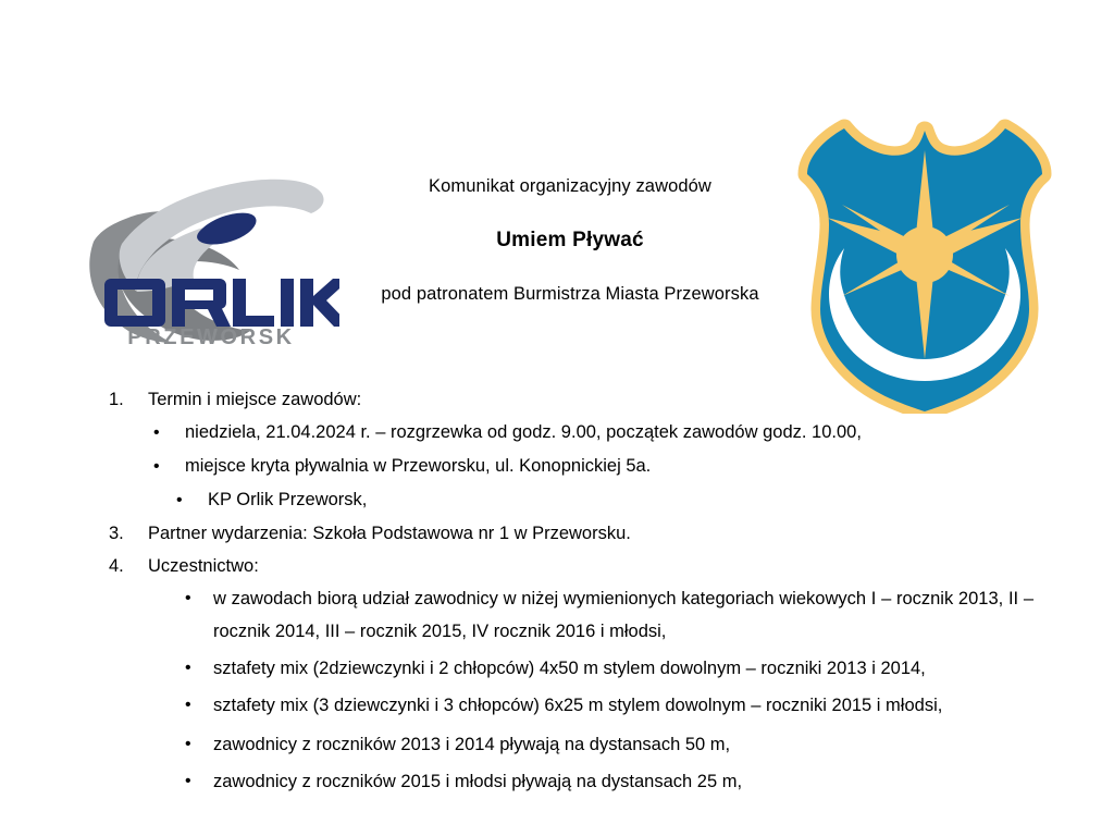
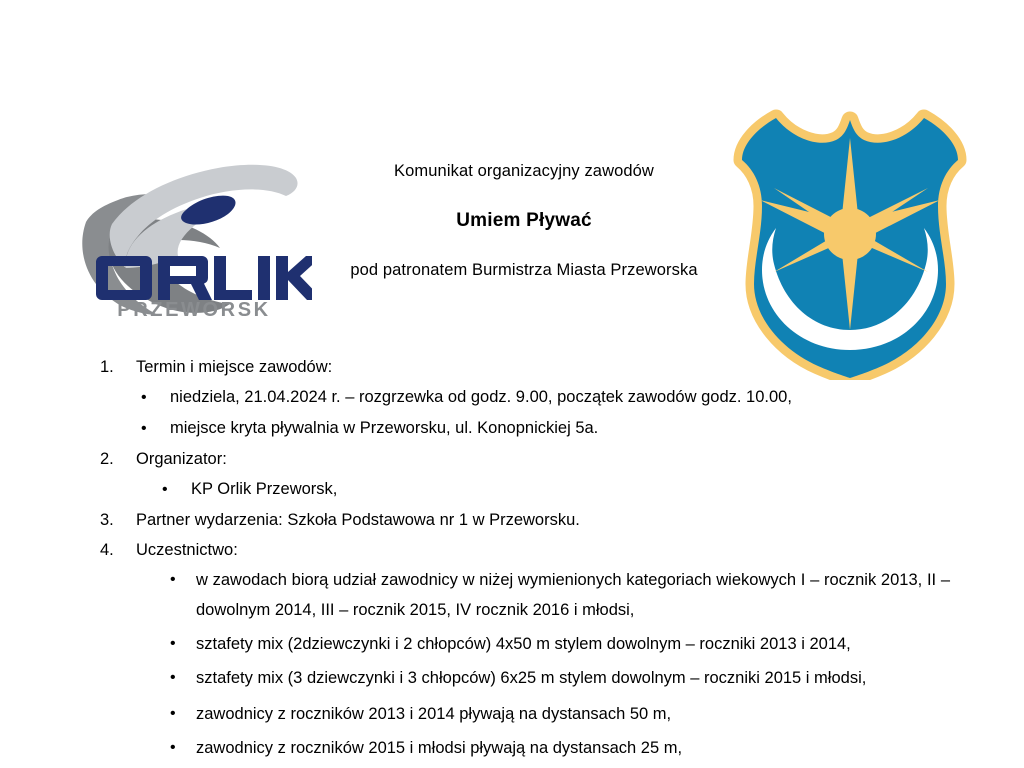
  PRZEWORSK
  Komunikat organizacyjny zawodów
  Umiem Pływać
  pod patronatem Burmistrza Miasta Przeworska
  1.
  Termin i miejsce zawodów:
  •
  niedziela, 21.04.2024 r. – rozgrzewka od godz. 9.00, początek zawodów godz. 10.00,
  •
  miejsce kryta pływalnia w Przeworsku, ul. Konopnickiej 5a.
+ 2.
+ Organizator:
  •
  KP Orlik Przeworsk,
  3.
  Partner wydarzenia: Szkoła Podstawowa nr 1 w Przeworsku.
  4.
  Uczestnictwo:
  •
- w zawodach biorą udział zawodnicy w niżej wymienionych kategoriach wiekowych I – rocznik 2013, II – rocznik 2014, III – rocznik 2015, IV rocznik 2016 i młodsi,
+ w zawodach biorą udział zawodnicy w niżej wymienionych kategoriach wiekowych I – rocznik 2013, II – dowolnym 2014, III – rocznik 2015, IV rocznik 2016 i młodsi,
  •
  sztafety mix (2dziewczynki i 2 chłopców) 4x50 m stylem dowolnym – roczniki 2013 i 2014,
  •
  sztafety mix (3 dziewczynki i 3 chłopców) 6x25 m stylem dowolnym – roczniki 2015 i młodsi,
  •
  zawodnicy z roczników 2013 i 2014 pływają na dystansach 50 m,
  •
  zawodnicy z roczników 2015 i młodsi pływają na dystansach 25 m,
